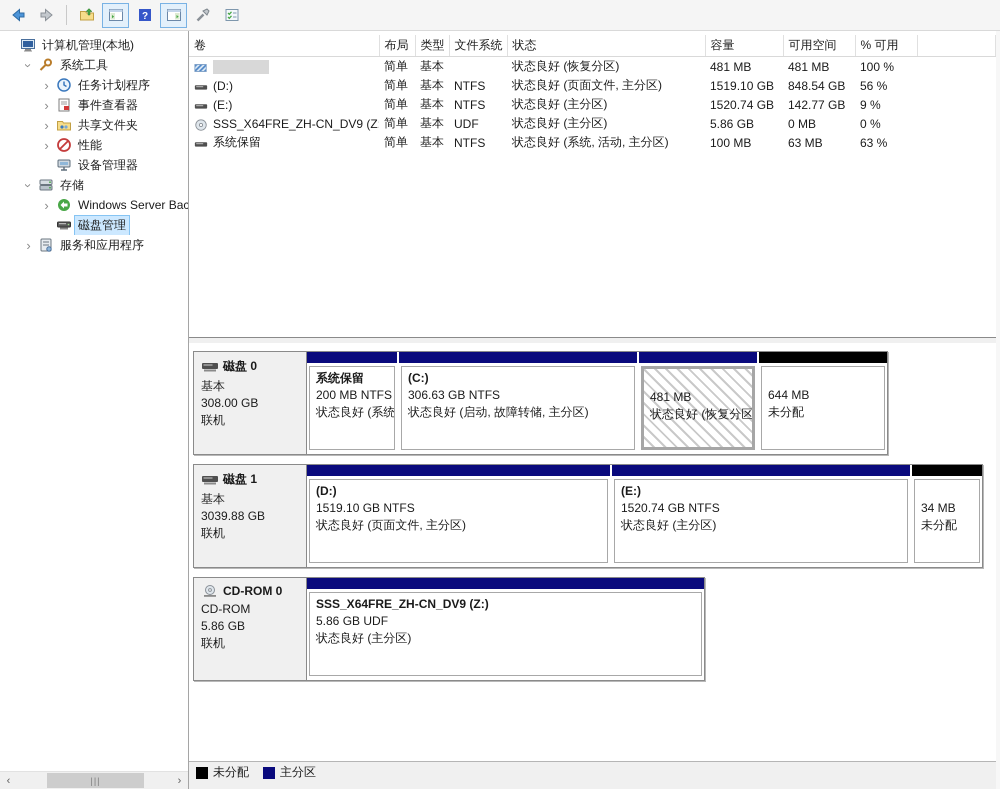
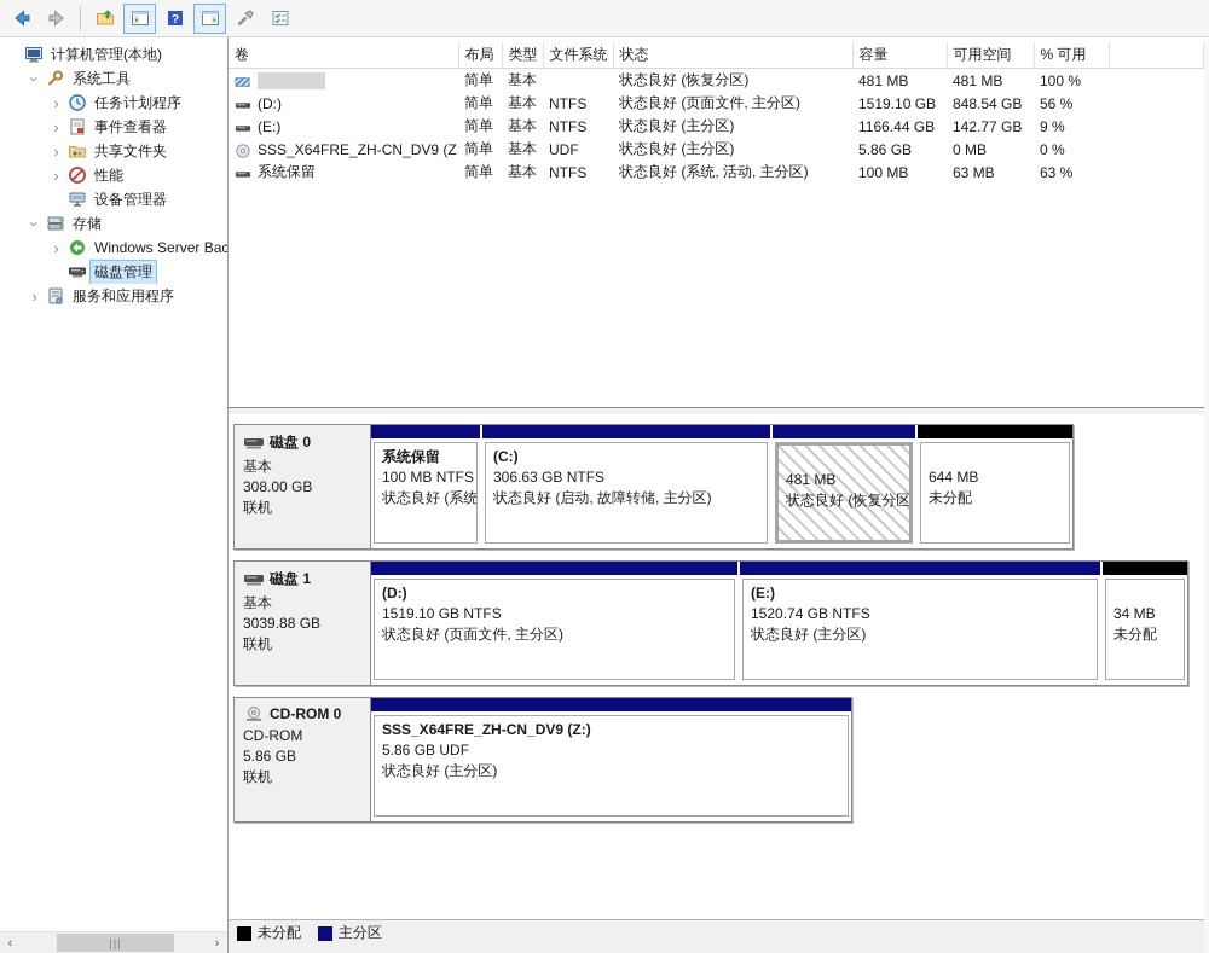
  ?
  计算机管理(本地)
  系统工具
  ›
  任务计划程序
  ›
  事件查看器
  ›
  共享文件夹
  ›
  性能
  设备管理器
  存储
  ›
  Windows Server Bac
  磁盘管理
  ›
  服务和应用程序
  ‹
  |||
  ›
  卷	布局	类型	文件系统	状态	容量	可用空间	% 可用
  	简单	基本		状态良好 (恢复分区)	481 MB	481 MB	100 %
  (D:)	简单	基本	NTFS	状态良好 (页面文件, 主分区)	1519.10 GB	848.54 GB	56 %
- (E:)	简单	基本	NTFS	状态良好 (主分区)	1520.74 GB	142.77 GB	9 %
+ (E:)	简单	基本	NTFS	状态良好 (主分区)	1166.44 GB	142.77 GB	9 %
  SSS_X64FRE_ZH-CN_DV9 (Z	简单	基本	UDF	状态良好 (主分区)	5.86 GB	0 MB	0 %
  系统保留	简单	基本	NTFS	状态良好 (系统, 活动, 主分区)	100 MB	63 MB	63 %
  磁盘 0
  基本
  308.00 GB
  联机
  系统保留
- 200 MB NTFS
+ 100 MB NTFS
  (C:)
  306.63 GB NTFS
  状态良好 (启动, 故障转储, 主分区)
  481 MB
  状态良好 (恢复分区
  644 MB
  未分配
  磁盘 1
  基本
  3039.88 GB
  联机
  (D:)
  1519.10 GB NTFS
  状态良好 (页面文件, 主分区)
  (E:)
  1520.74 GB NTFS
  状态良好 (主分区)
  34 MB
  未分配
  CD-ROM 0
  CD-ROM
  5.86 GB
  联机
  SSS_X64FRE_ZH-CN_DV9 (Z:)
  5.86 GB UDF
  状态良好 (主分区)
  未分配
  主分区
